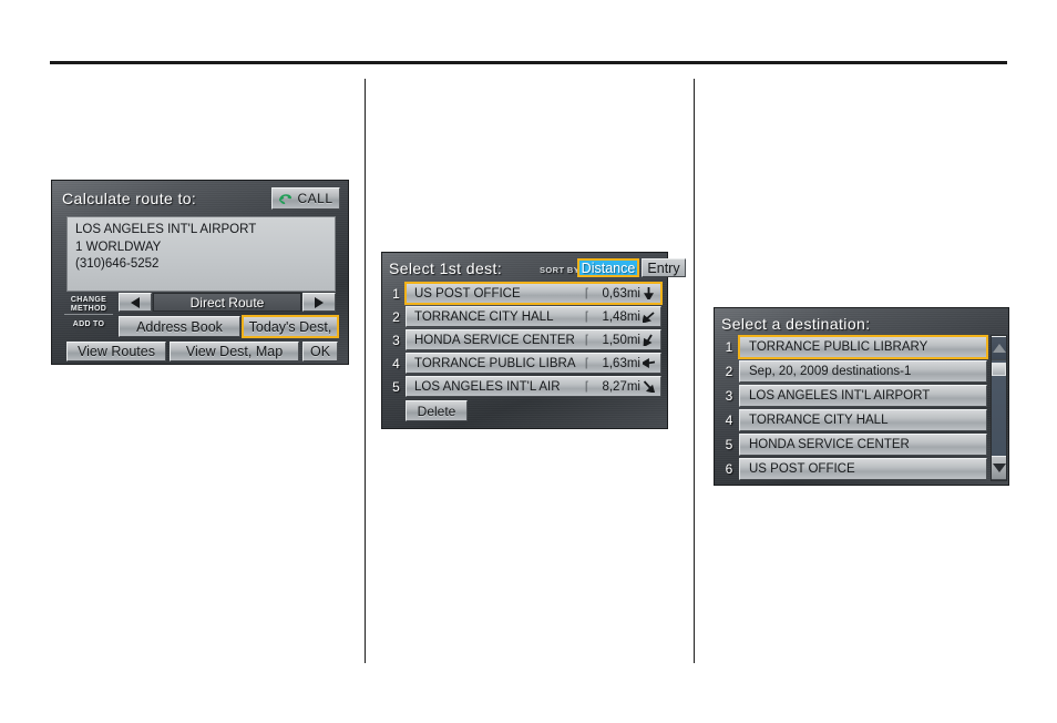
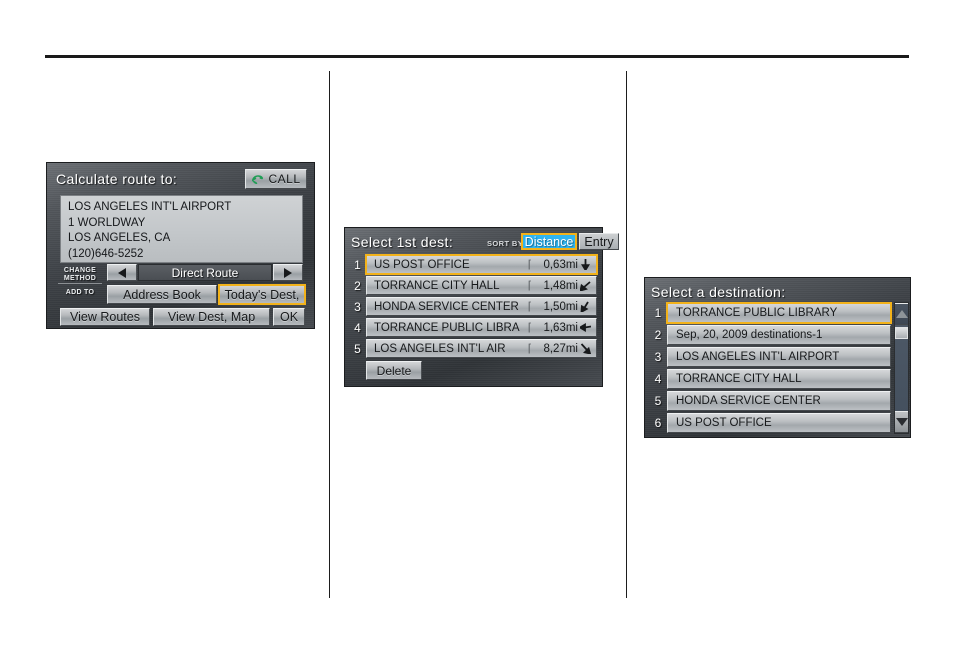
  Calculate route to:
  CALL
  LOS ANGELES INT'L AIRPORT
  1 WORLDWAY
+ LOS ANGELES, CA
- (310)646-5252
+ (120)646-5252
  Direct Route
  Address Book
  Today's Dest,
  View Routes
  View Dest, Map
  OK
  Select 1st dest:
  SORT B
  Distance
  Entry
  1
  US POST OFFICE
  ⌈
  0,63mi
  2
  TORRANCE CITY HALL
  ⌈
  1,48mi
  3
  HONDA SERVICE CENTER
  ⌈
  1,50mi
  4
  TORRANCE PUBLIC LIBRA
  ⌈
  1,63mi
  5
  LOS ANGELES INT'L AIR
  ⌈
  8,27mi
  Delete
  Select a destination:
  1
  TORRANCE PUBLIC LIBRARY
  2
  Sep, 20, 2009 destinations-1
  3
  LOS ANGELES INT'L AIRPORT
  4
  TORRANCE CITY HALL
  5
  HONDA SERVICE CENTER
  6
  US POST OFFICE
